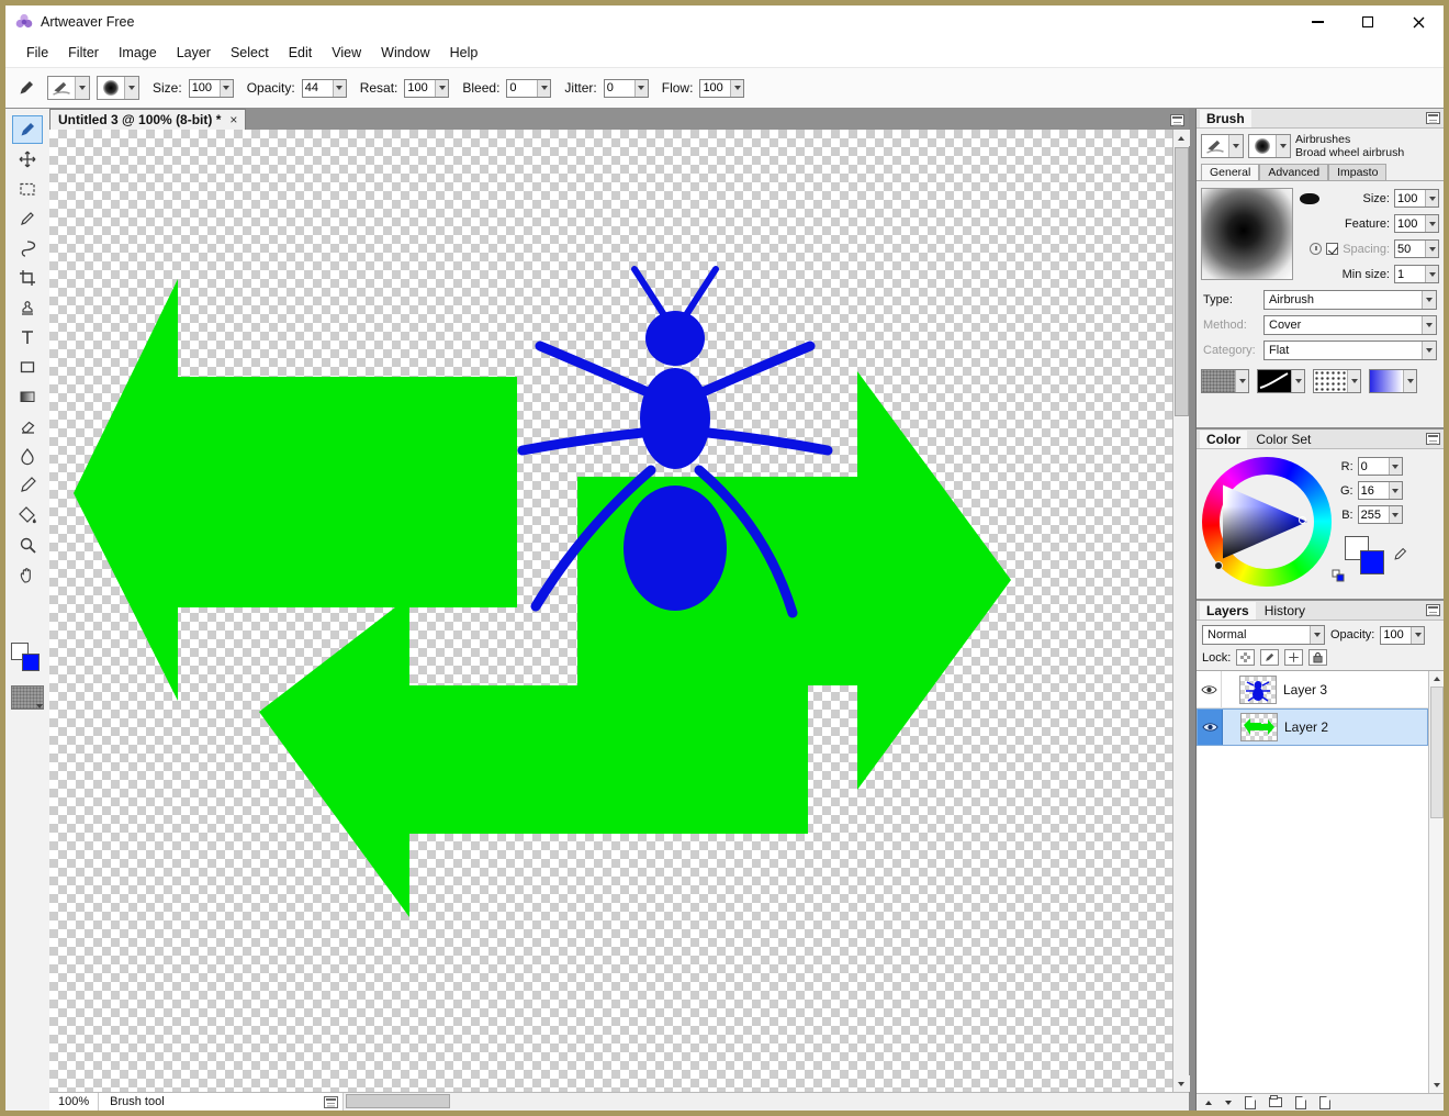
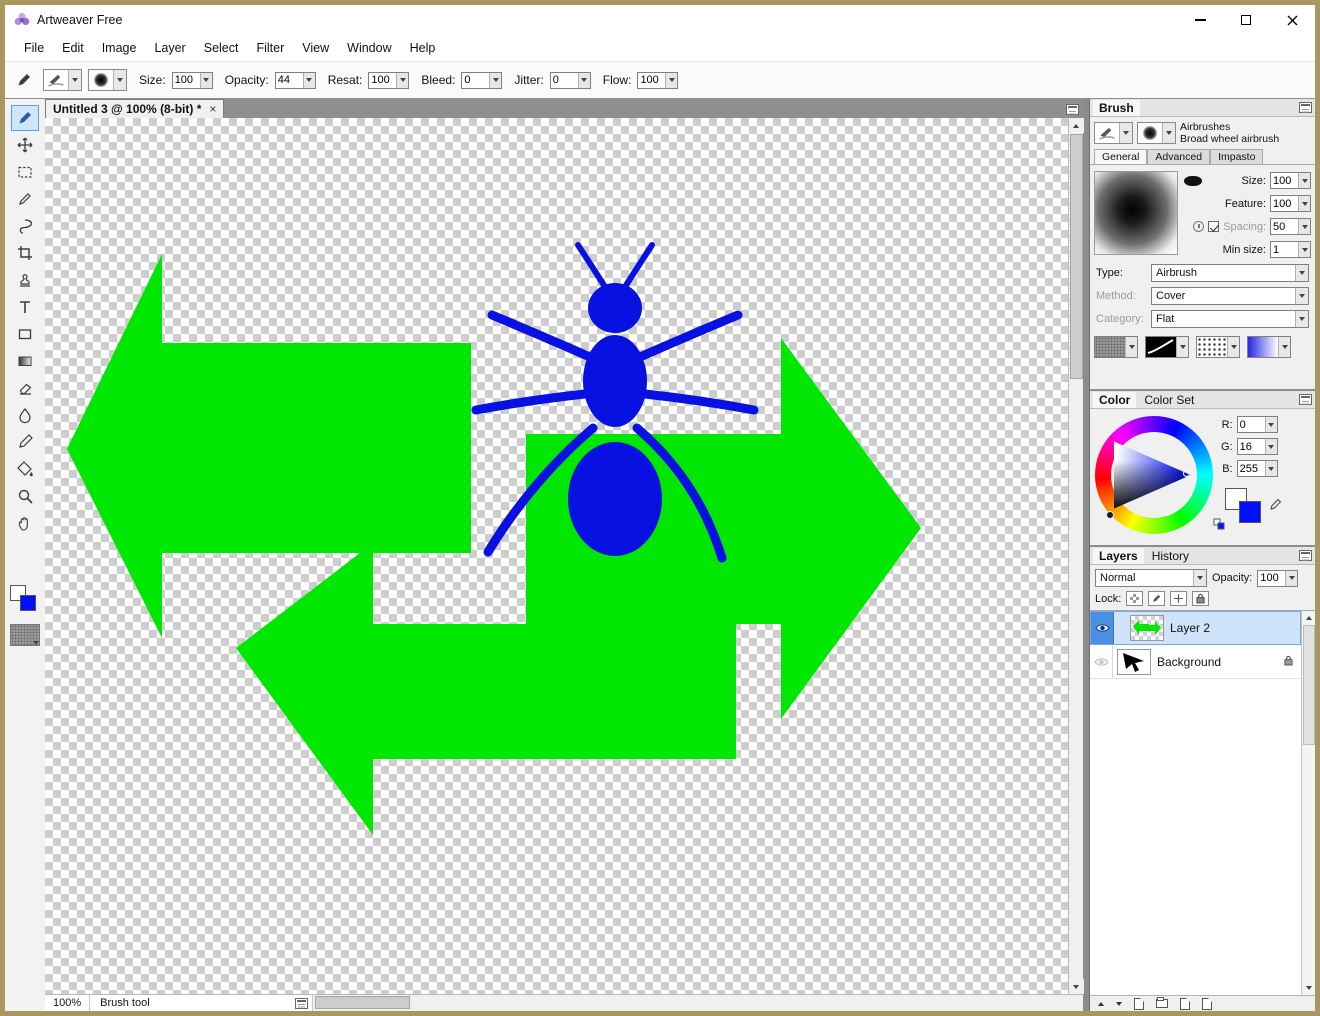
  Artweaver Free
  File
- Filter
+ Edit
  Image
  Layer
  Select
- Edit
+ Filter
  View
  Window
  Help
  Size:
  100
  Opacity:
  44
  Resat:
  100
  Bleed:
  0
  Jitter:
  0
  Flow:
  100
  Untitled 3 @ 100% (8-bit) *
  ×
  100%
  Brush tool
  Brush
  Airbrushes
  Broad wheel airbrush
  General
  Advanced
  Impasto
  Size:
  100
  Feature:
  100
  Spacing:
  50
  Min size:
  1
  Type:
  Airbrush
  Method:
  Cover
  Category:
  Flat
  Color
  Color Set
  R:
  0
  G:
  16
  B:
  255
  Layers
  History
  Normal
  Opacity:
  100
  Lock:
- Layer 3
  Layer 2
+ Background
